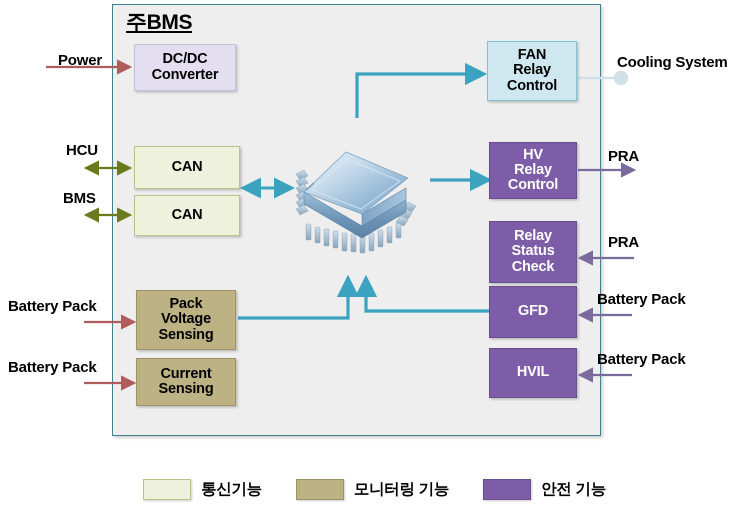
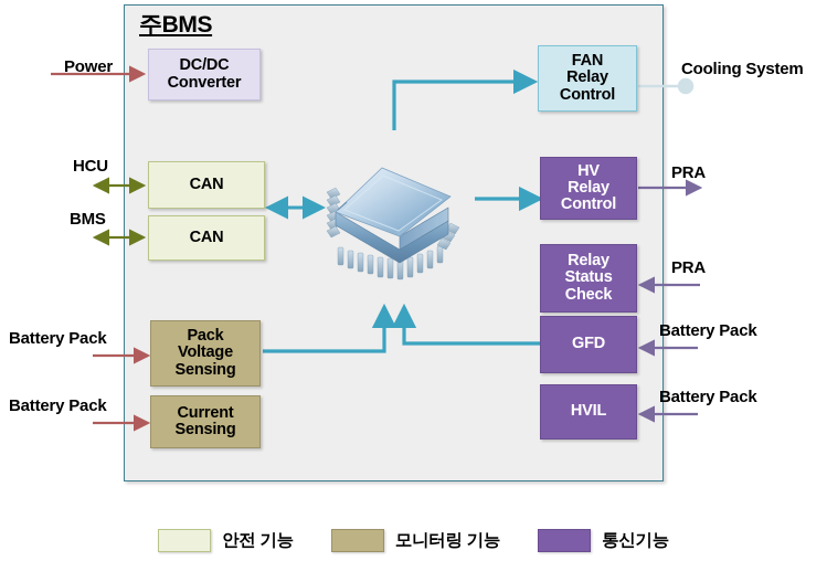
  주BMS
  DC/DC
  Converter
  CAN
  CAN
  Pack
  Voltage
  Sensing
  Current
  Sensing
  FAN
  Relay
  Control
  HV
  Relay
  Control
  Relay
  Status
  Check
  GFD
  HVIL
  Power
  HCU
  BMS
  Battery Pack
  Battery Pack
  Cooling System
  PRA
  PRA
  Battery Pack
  Battery Pack
- 통신기능
+ 안전 기능
  모니터링 기능
- 안전 기능
+ 통신기능
